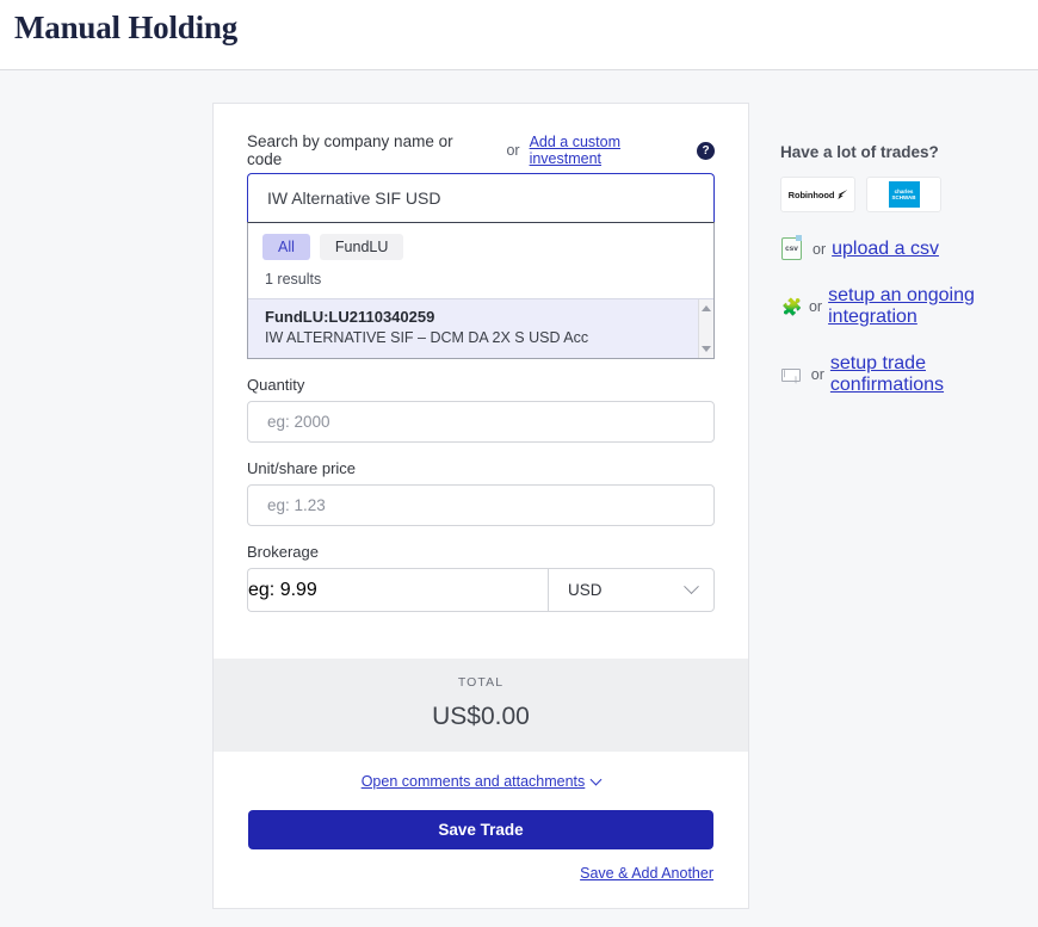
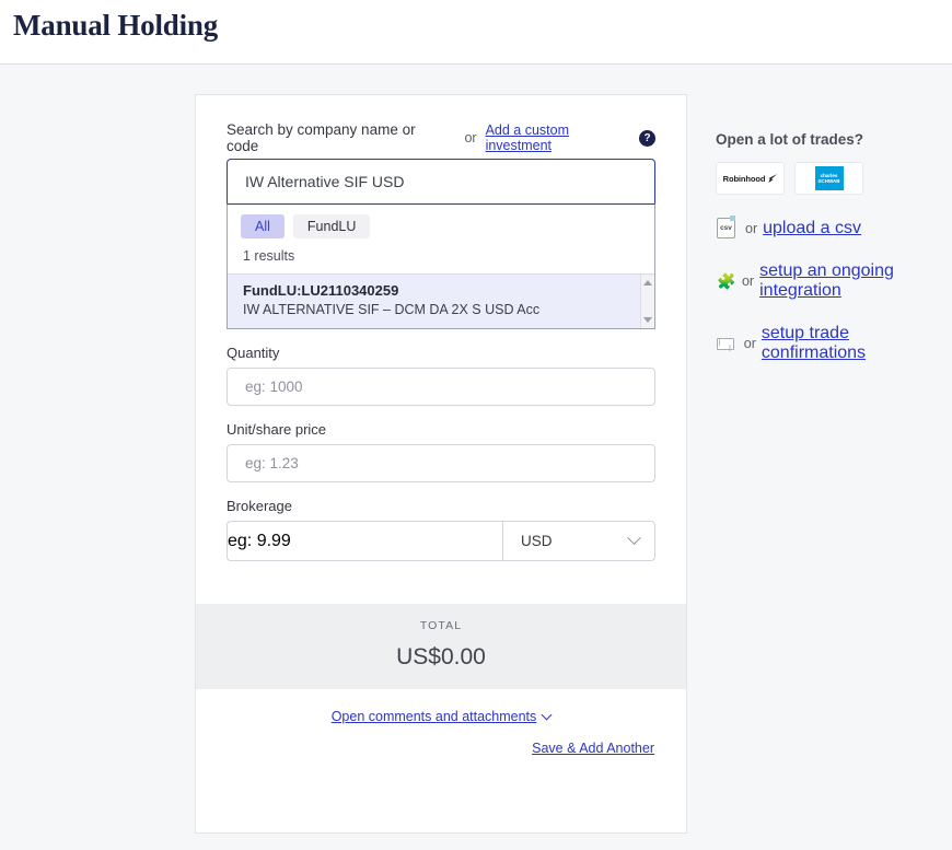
  Manual Holding
  Search by company name or code
  or
  Add a custom investment
  ?
  IW Alternative SIF USD
  All
  FundLU
  1 results
  FundLU:LU2110340259
  IW ALTERNATIVE SIF – DCM DA 2X S USD Acc
  Quantity
- eg: 2000
+ eg: 1000
  Unit/share price
  eg: 1.23
  Brokerage
  eg: 9.99
  USD
  TOTAL
  US$0.00
  Open comments and attachments
- Save Trade
  Save & Add Another
- Have a lot of trades?
+ Open a lot of trades?
  Robinhood
  or
  upload a csv
  🧩
  or
  setup an ongoing integration
  or
  setup trade confirmations
